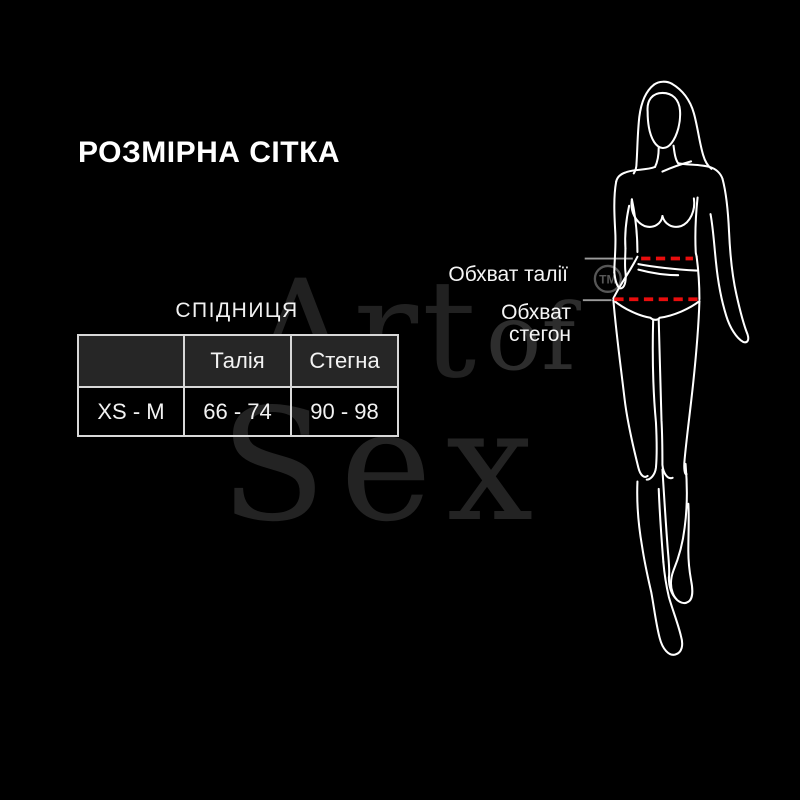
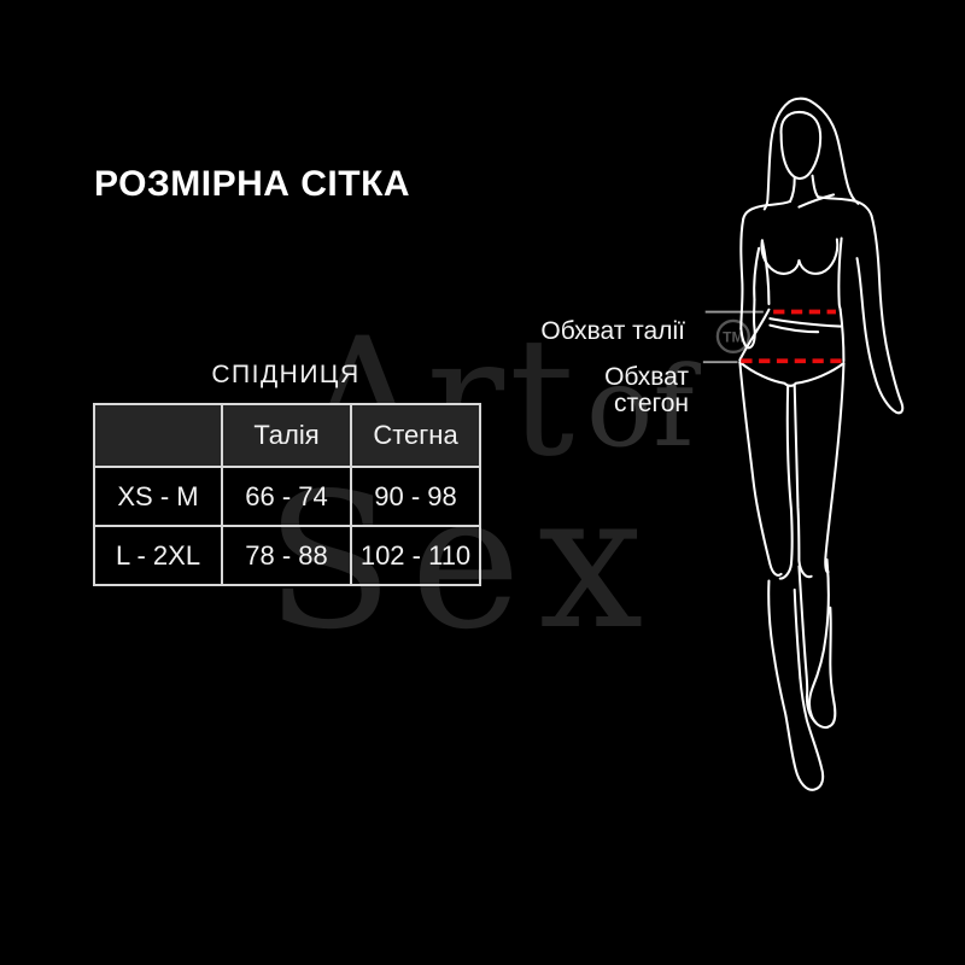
  Art
  of
  Sex
  РОЗМІРНА СІТКА
  СПІДНИЦЯ
  	Талія	Стегна
  XS - M	66 - 74	90 - 98
+ L - 2XL	78 - 88	102 - 110
  Обхват талії
  Обхват
  стегон
  ТМ
